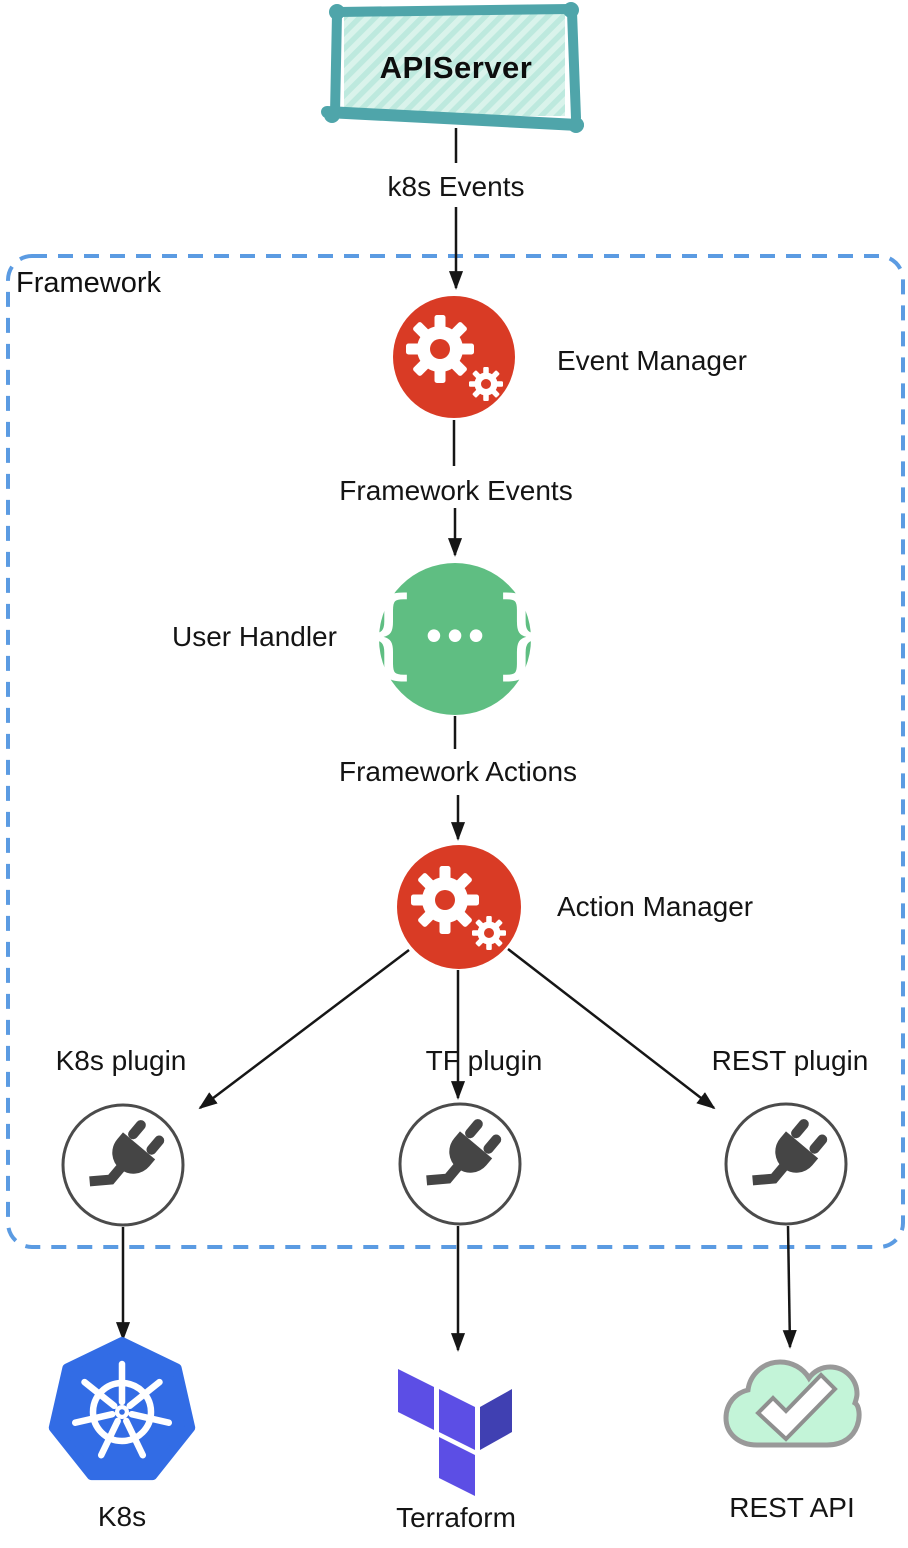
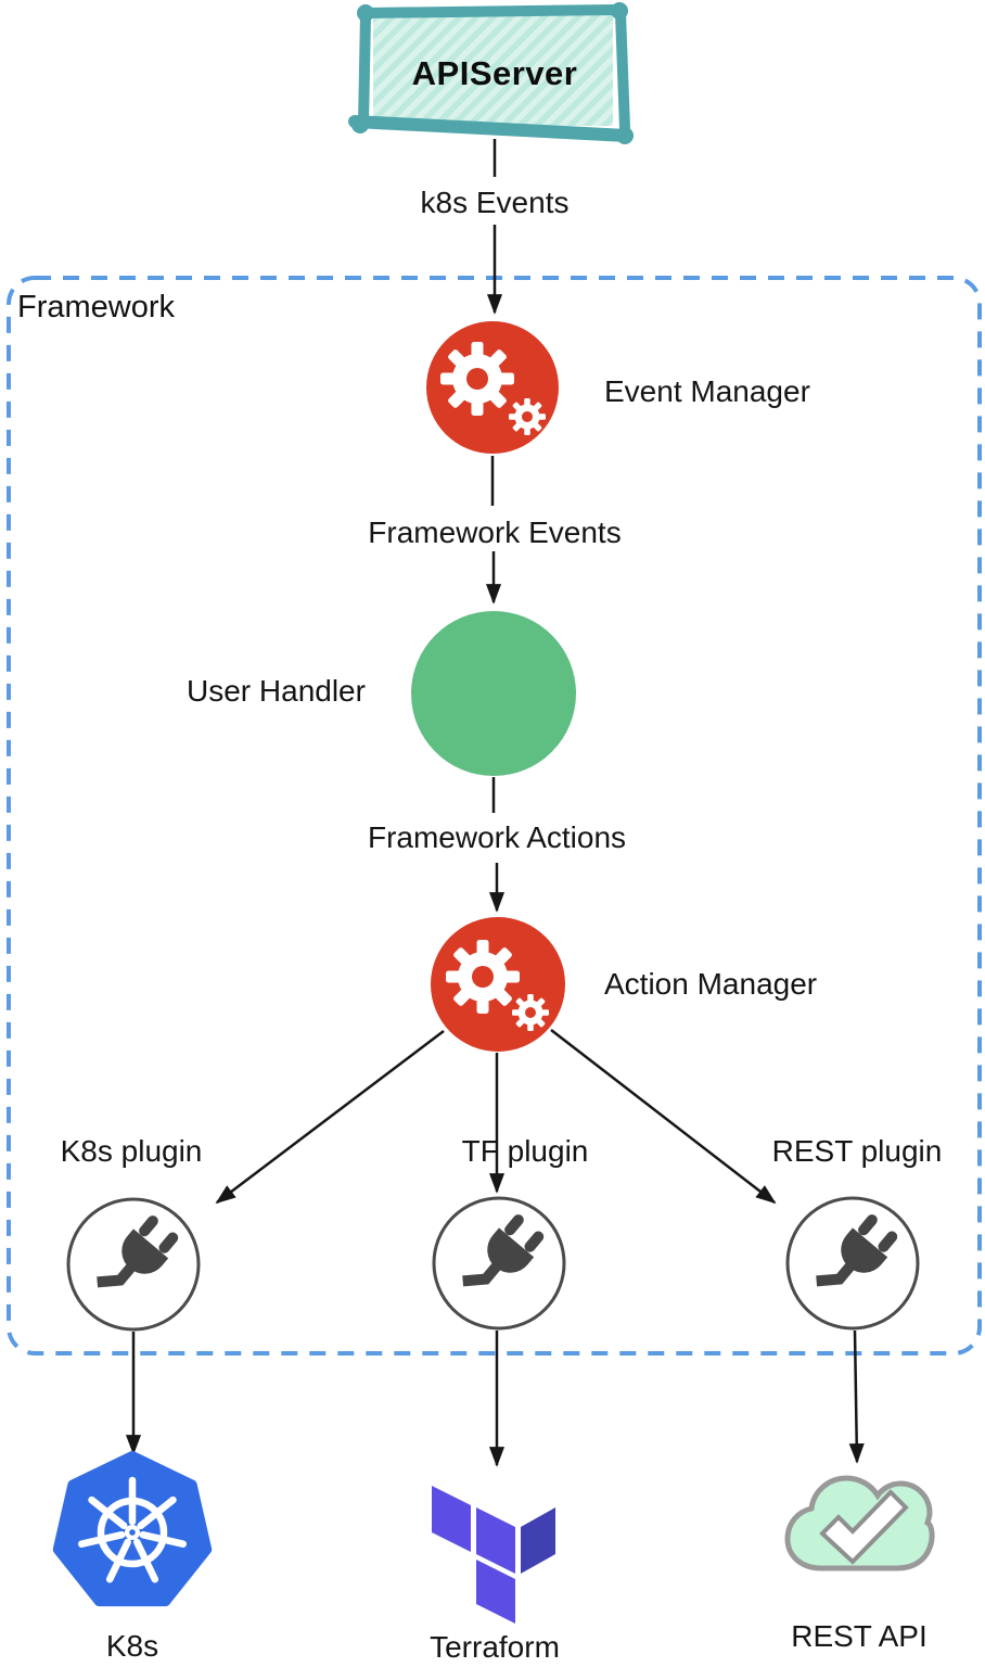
  APIServer
  k8s Events
  Framework
  Event Manager
  Framework Events
  User Handler
  Framework Actions
  Action Manager
  K8s plugin
  TF plugin
  REST plugin
  K8s
  Terraform
  REST API
- {
- •••
- }
